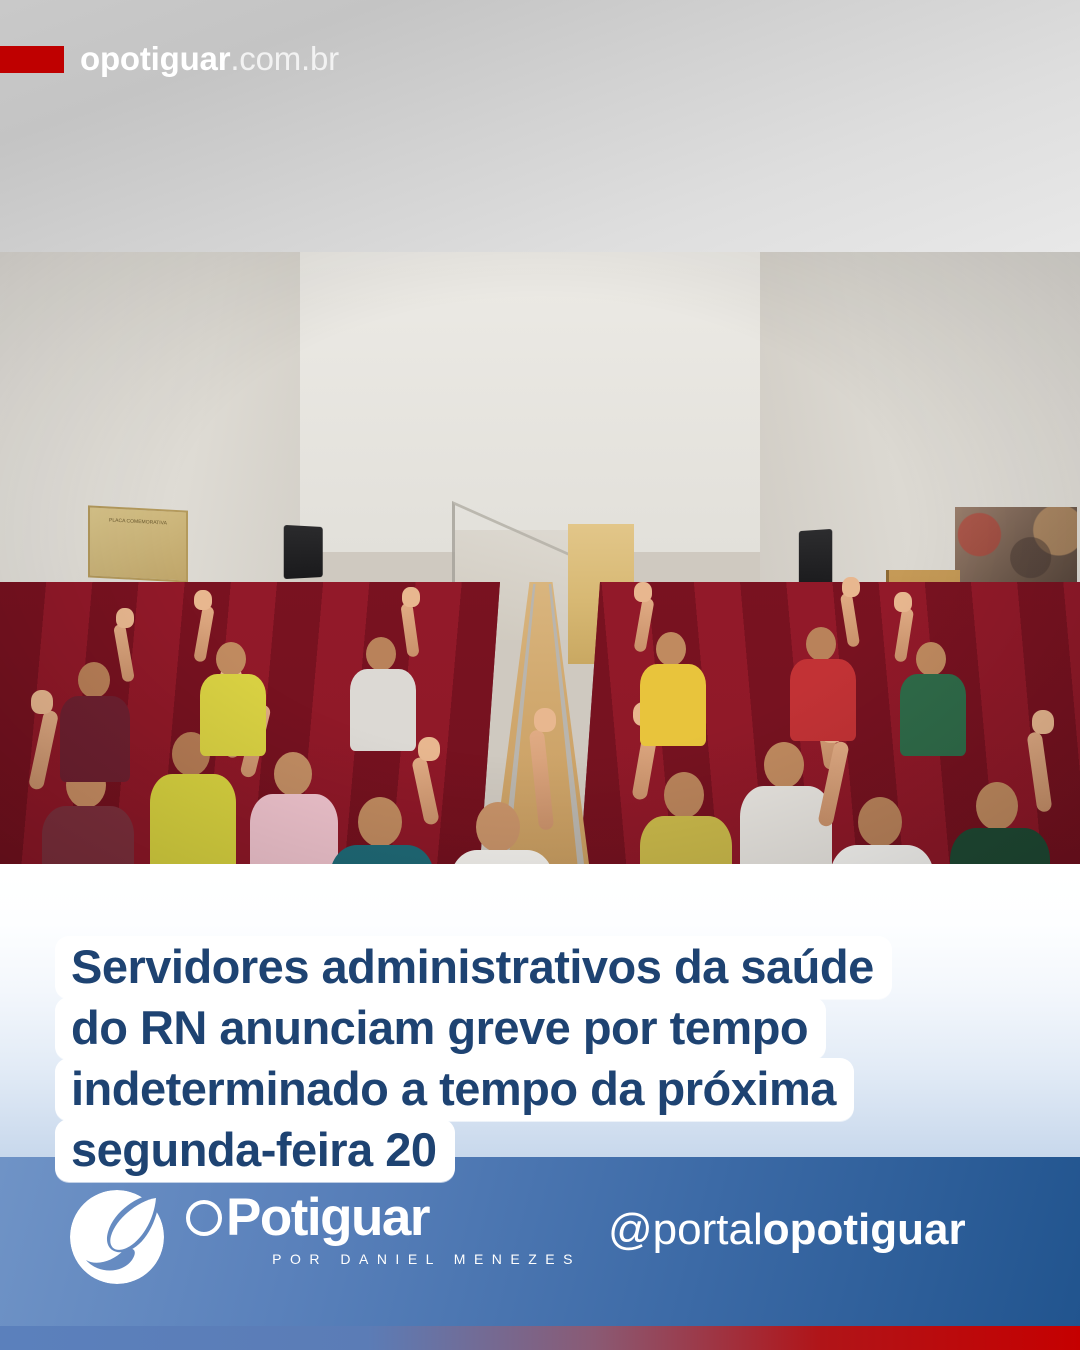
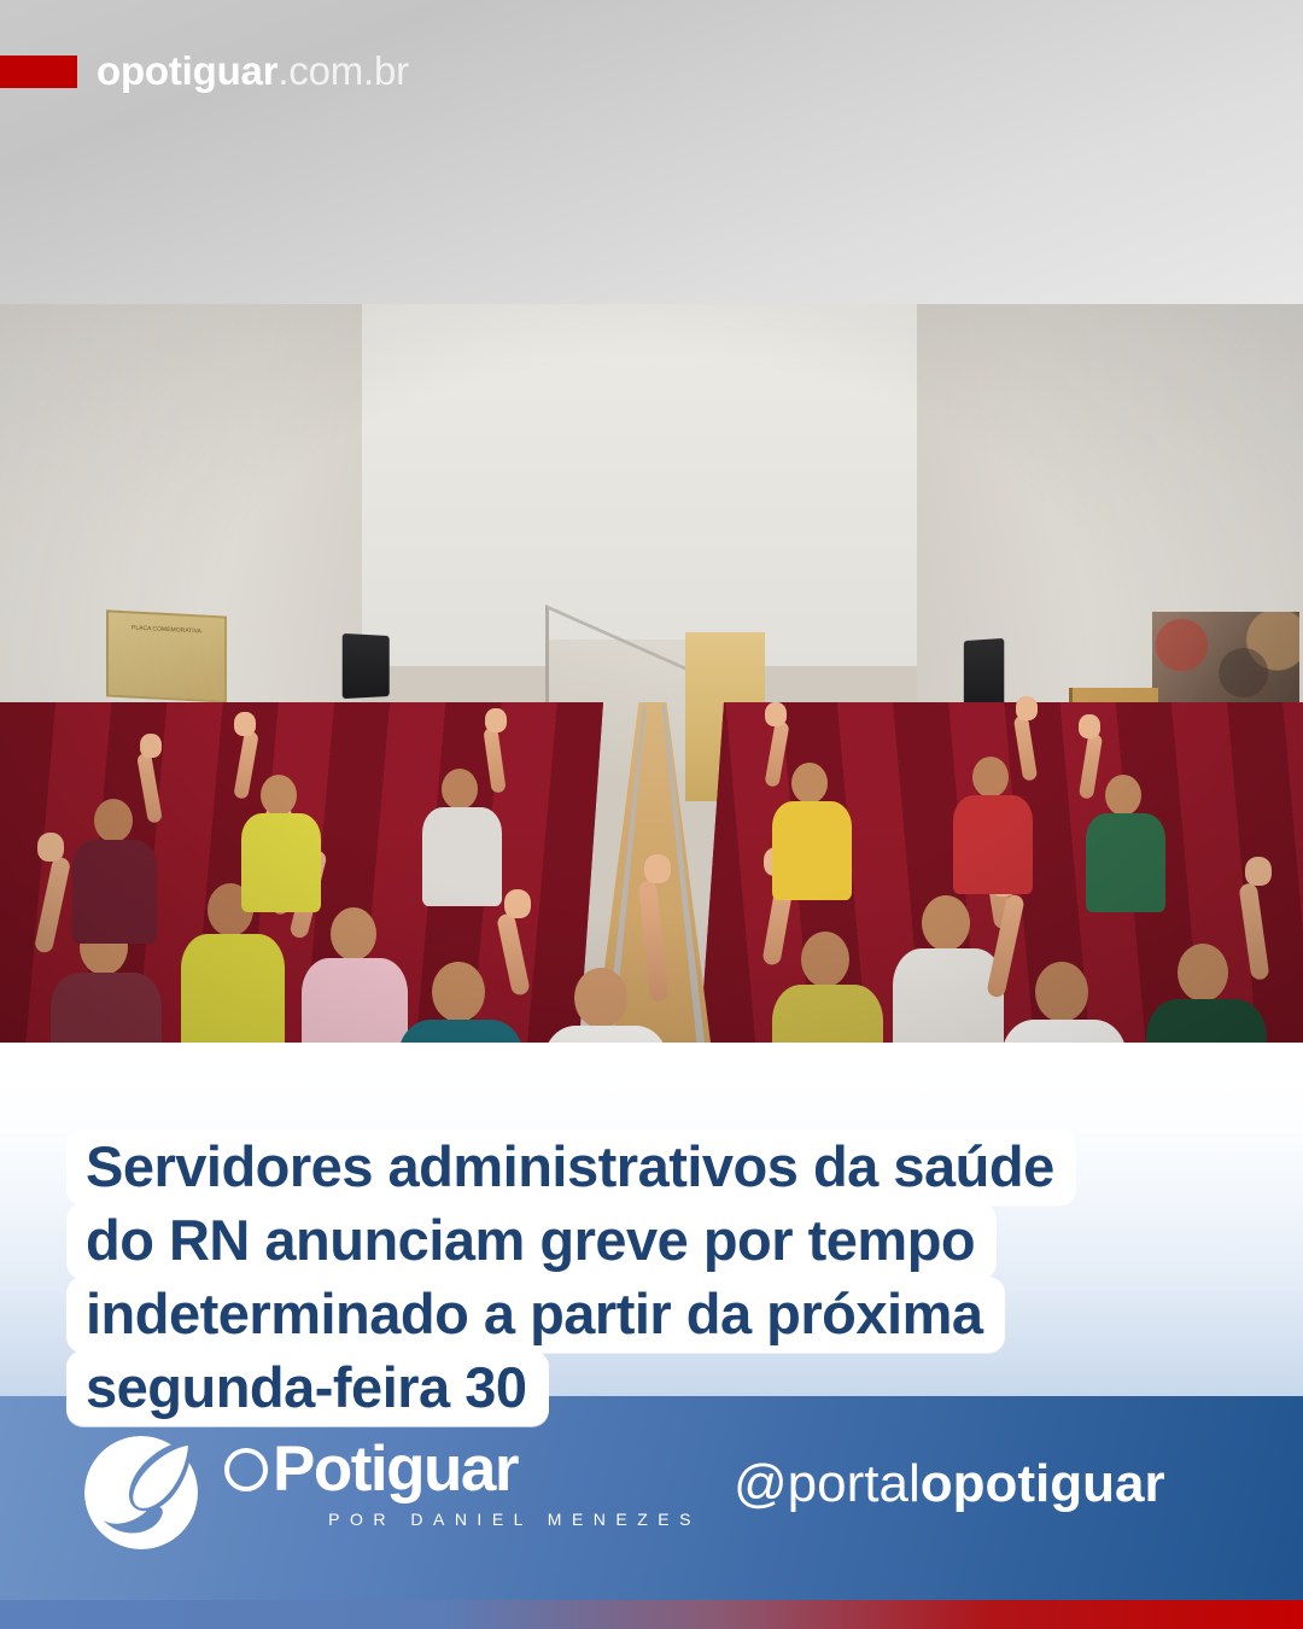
  opotiguar.com.br
  Servidores administrativos da saúde
  do RN anunciam greve por tempo
- indeterminado a tempo da próxima
+ indeterminado a partir da próxima
- segunda-feira 20
+ segunda-feira 30
  Potiguar
  POR DANIEL MENEZES
  @portalopotiguar
